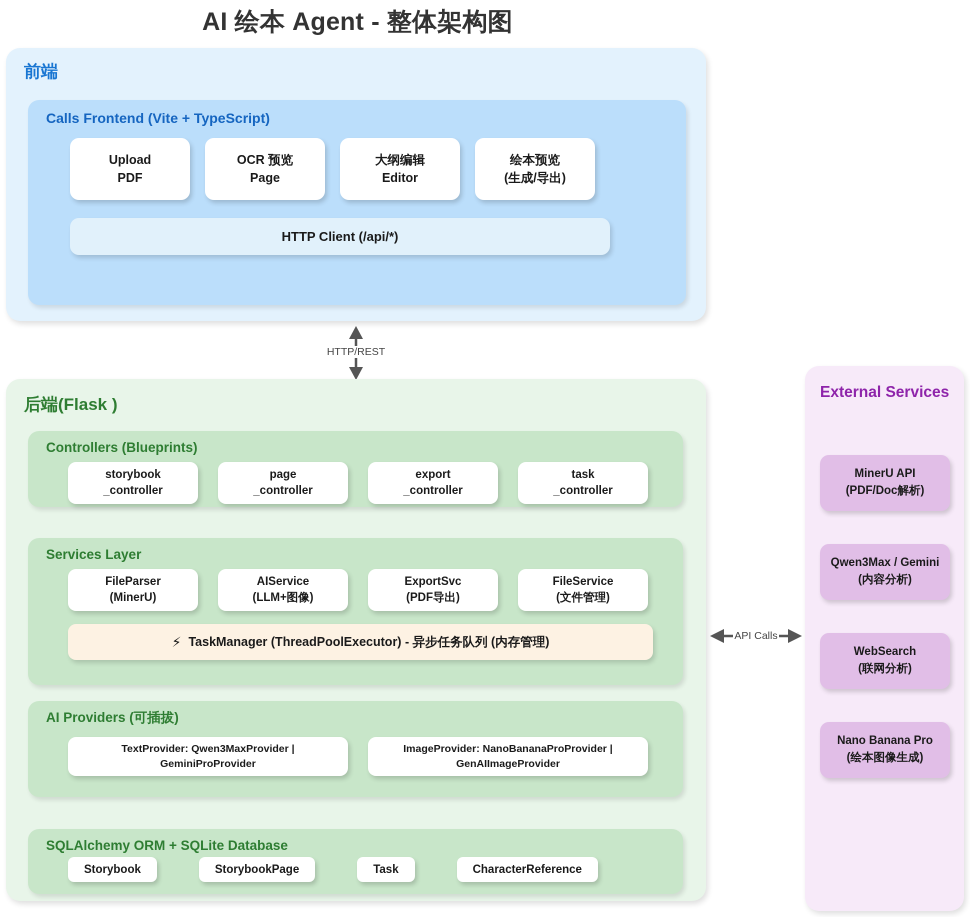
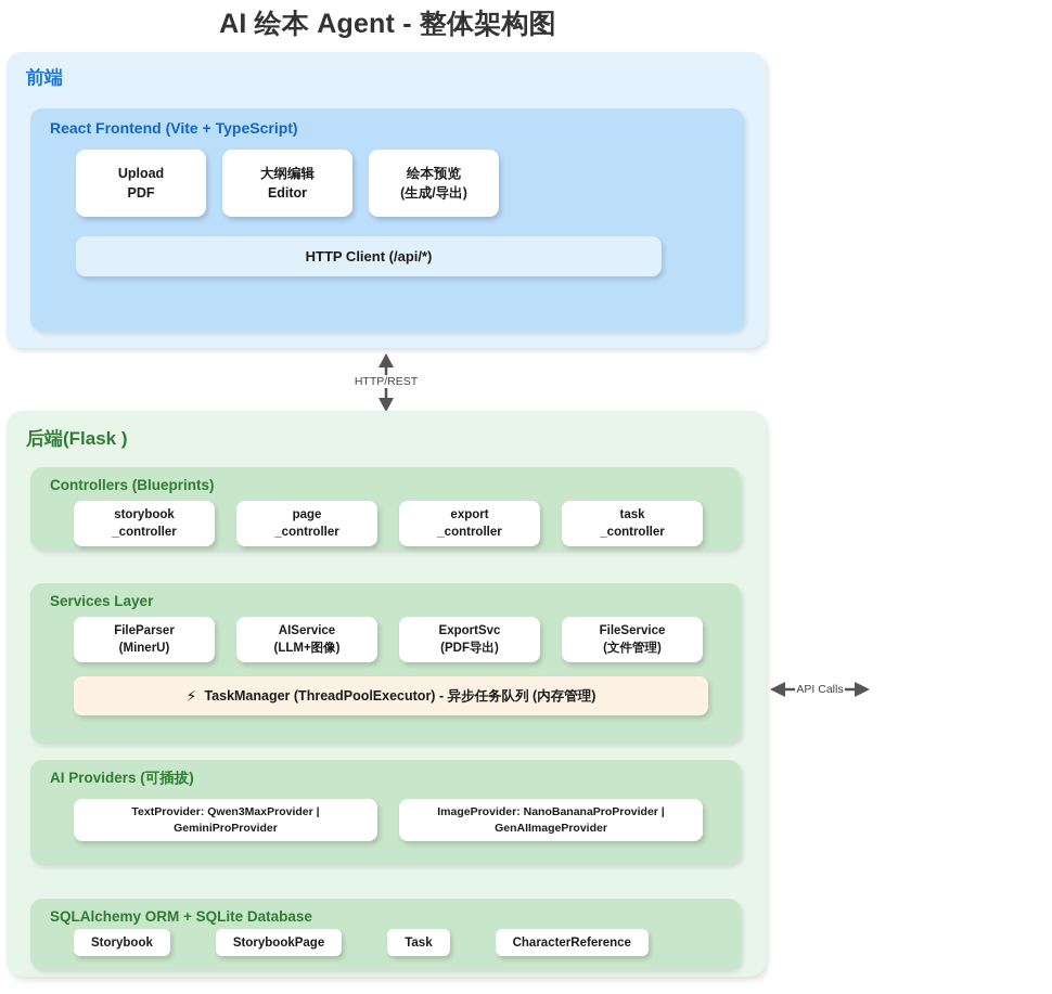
  AI 绘本 Agent - 整体架构图
  前端
- Calls Frontend (Vite + TypeScript)
+ React Frontend (Vite + TypeScript)
  Upload
  PDF
- OCR 预览
- Page
  大纲编辑
  Editor
  绘本预览
  (生成/导出)
  HTTP Client (/api/*)
  HTTP/REST
  后端(Flask )
  Controllers (Blueprints)
  storybook
  _controller
  page
  _controller
  export
  _controller
  task
  _controller
  Services Layer
  FileParser
  (MinerU)
  AIService
  (LLM+图像)
  ExportSvc
  (PDF导出)
  FileService
  (文件管理)
  ⚡
  TaskManager (ThreadPoolExecutor) - 异步任务队列 (内存管理)
  AI Providers (可插拔)
  TextProvider: Qwen3MaxProvider |
  GeminiProProvider
  ImageProvider: NanoBananaProProvider |
  GenAIImageProvider
  SQLAlchemy ORM + SQLite Database
  Storybook
  StorybookPage
  Task
  CharacterReference
  API Calls
- External Services
- MinerU API
- (PDF/Doc解析)
- Qwen3Max / Gemini
- (内容分析)
- WebSearch
- (联网分析)
- Nano Banana Pro
- (绘本图像生成)
